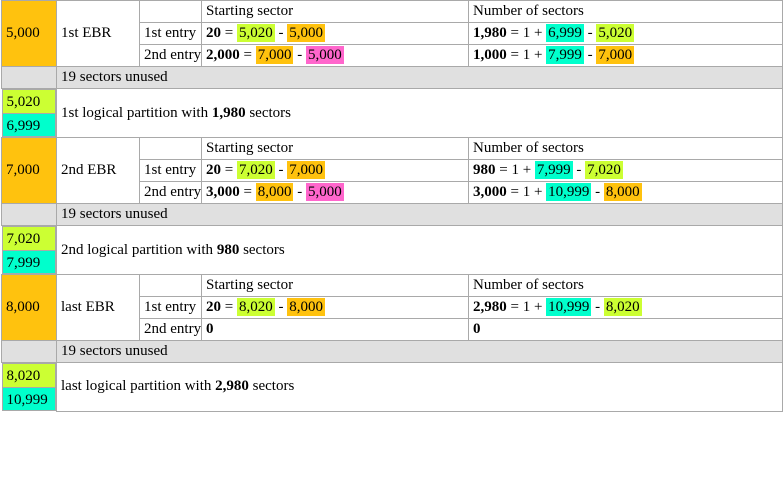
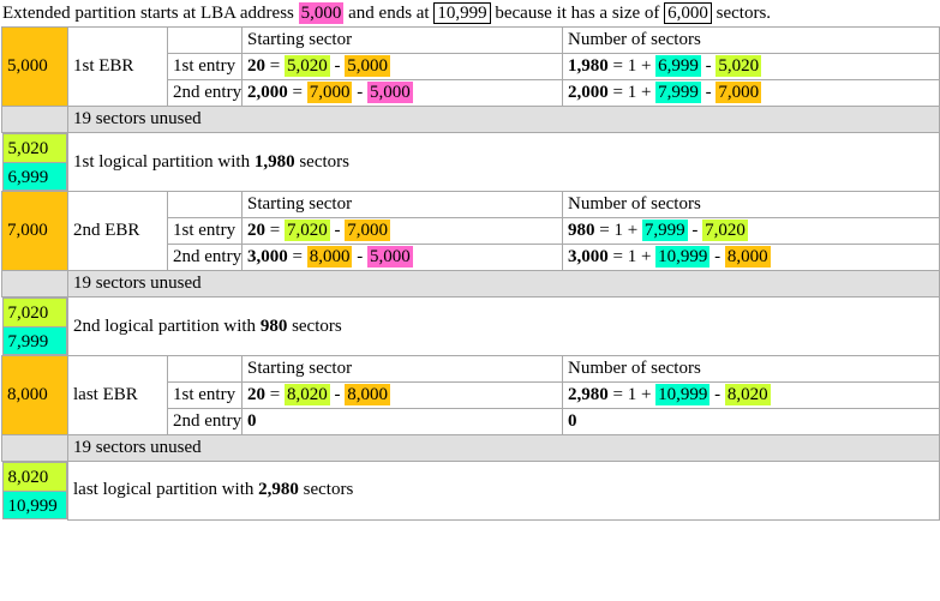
+ Extended partition starts at LBA address 5,000 and ends at 10,999 because it has a size of 6,000 sectors.
  5,000	1st EBR		Starting sector	Number of sectors
  1st entry	20 = 5,020 - 5,000	1,980 = 1 + 6,999 - 5,020
- 2nd entry	2,000 = 7,000 - 5,000	1,000 = 1 + 7,999 - 7,000
+ 2nd entry	2,000 = 7,000 - 5,000	2,000 = 1 + 7,999 - 7,000
  	19 sectors unused
  5,0206,999	1st logical partition with 1,980 sectors
  7,000	2nd EBR		Starting sector	Number of sectors
  1st entry	20 = 7,020 - 7,000	980 = 1 + 7,999 - 7,020
  2nd entry	3,000 = 8,000 - 5,000	3,000 = 1 + 10,999 - 8,000
  	19 sectors unused
  7,0207,999	2nd logical partition with 980 sectors
  8,000	last EBR		Starting sector	Number of sectors
  1st entry	20 = 8,020 - 8,000	2,980 = 1 + 10,999 - 8,020
  2nd entry	0	0
  	19 sectors unused
  8,02010,999	last logical partition with 2,980 sectors
